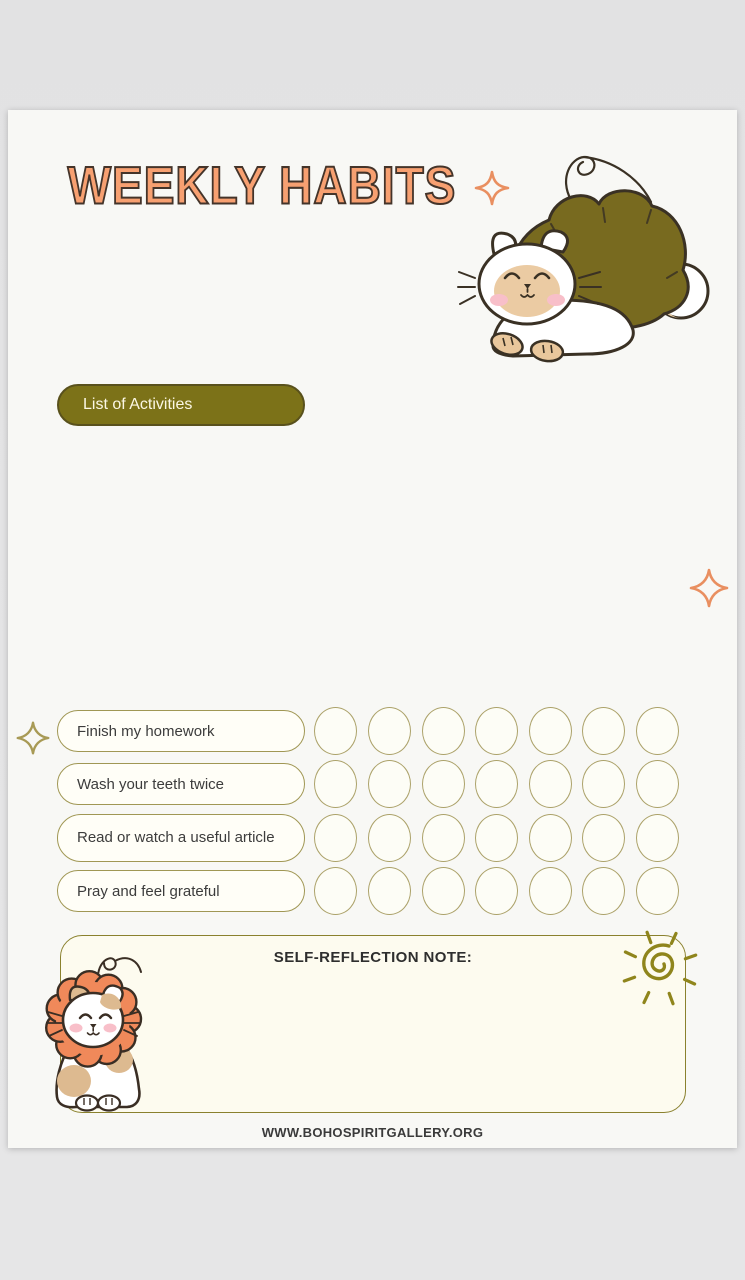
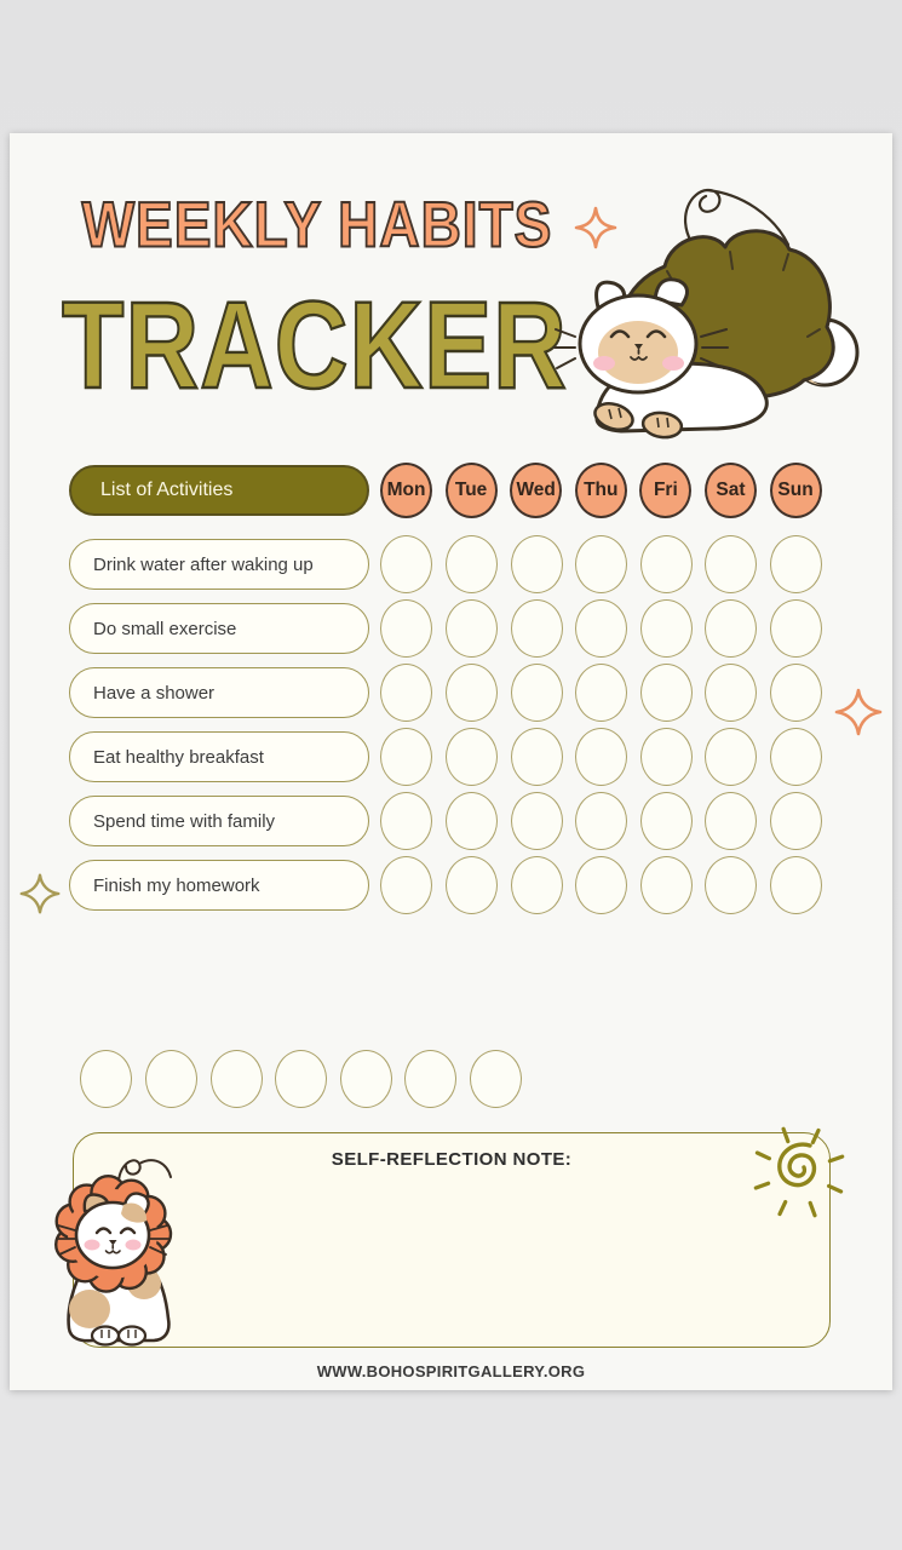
  WEEKLY HABITS
+ TRACKER
  List of Activities
+ Mon
+ Tue
+ Wed
+ Thu
+ Fri
+ Sat
+ Sun
+ Drink water after waking up
+ Do small exercise
+ Have a shower
+ Eat healthy breakfast
+ Spend time with family
  Finish my homework
- Wash your teeth twice
- Read or watch a useful article
- Pray and feel grateful
  SELF-REFLECTION NOTE:
  WWW.BOHOSPIRITGALLERY.ORG
